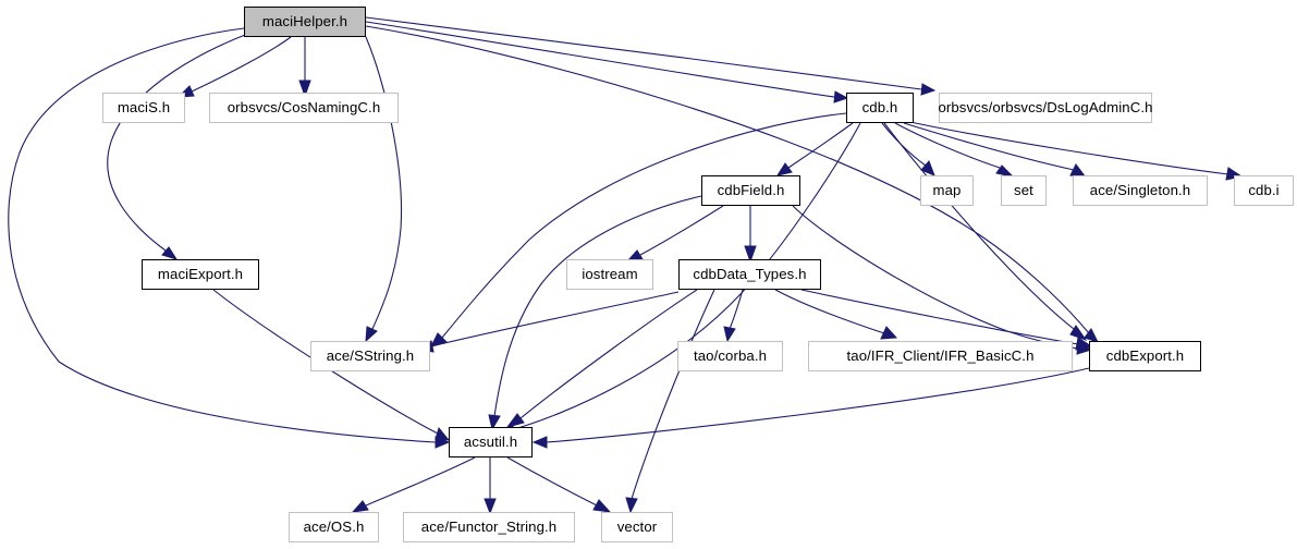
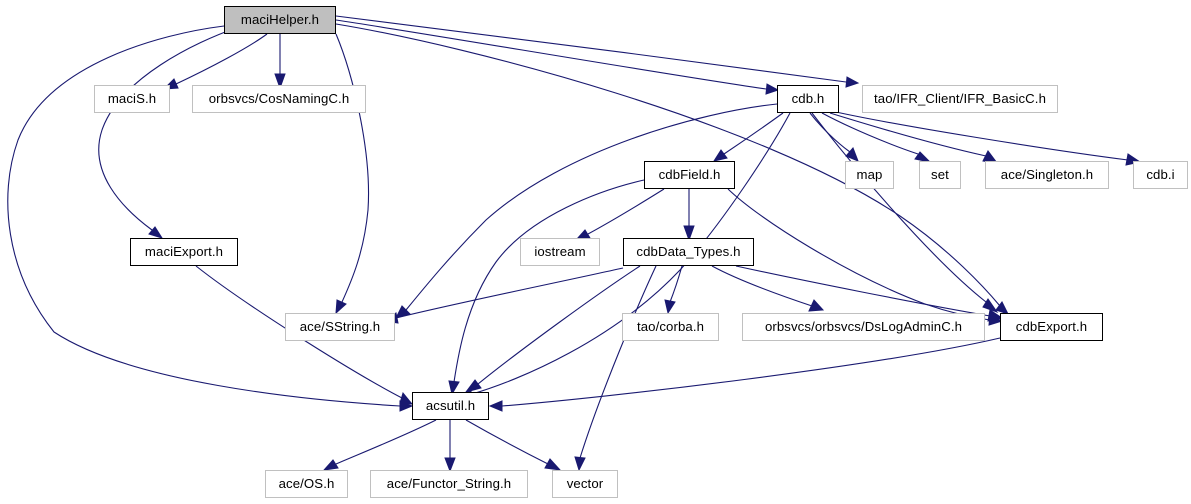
  maciHelper.h
  maciS.h
  orbsvcs/CosNamingC.h
  cdb.h
- orbsvcs/orbsvcs/DsLogAdminC.h
+ tao/IFR_Client/IFR_BasicC.h
  cdbField.h
  map
  set
  ace/Singleton.h
  cdb.i
  maciExport.h
  iostream
  cdbData_Types.h
  ace/SString.h
  tao/corba.h
- tao/IFR_Client/IFR_BasicC.h
+ orbsvcs/orbsvcs/DsLogAdminC.h
  cdbExport.h
  acsutil.h
  ace/OS.h
  ace/Functor_String.h
  vector
